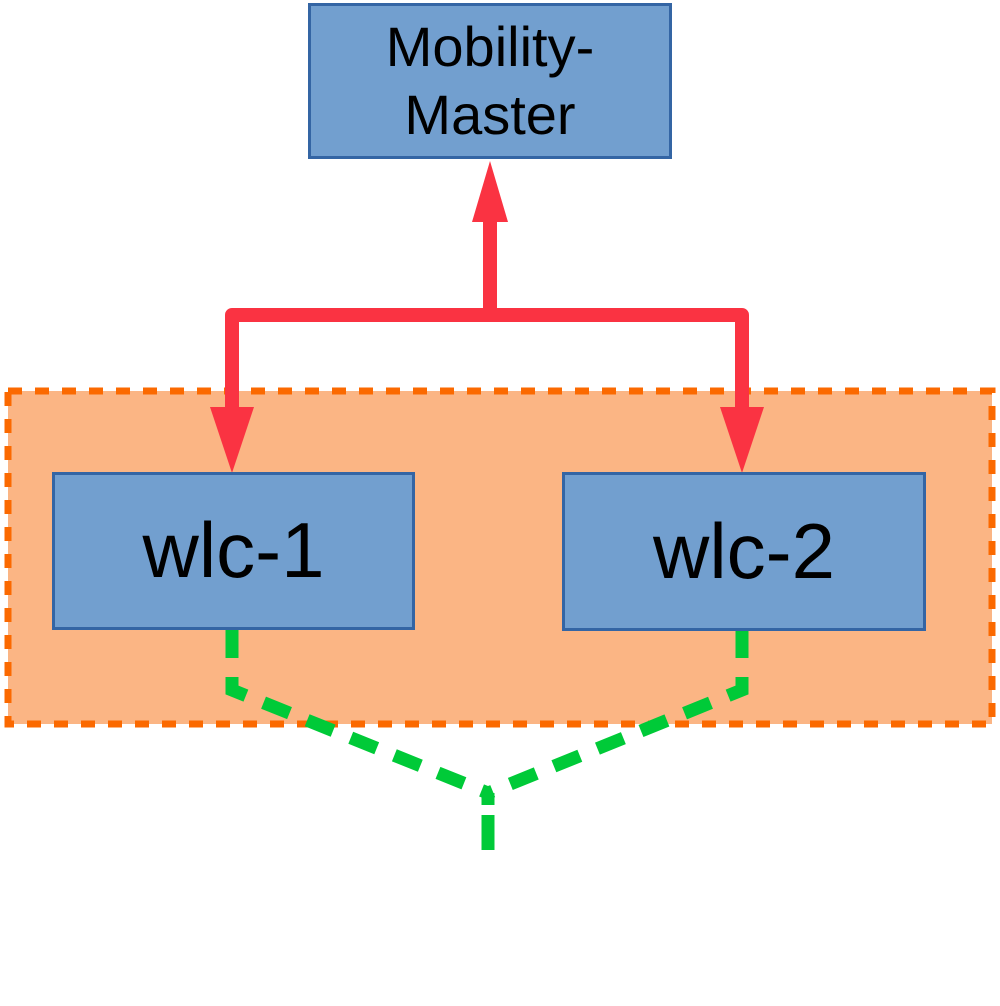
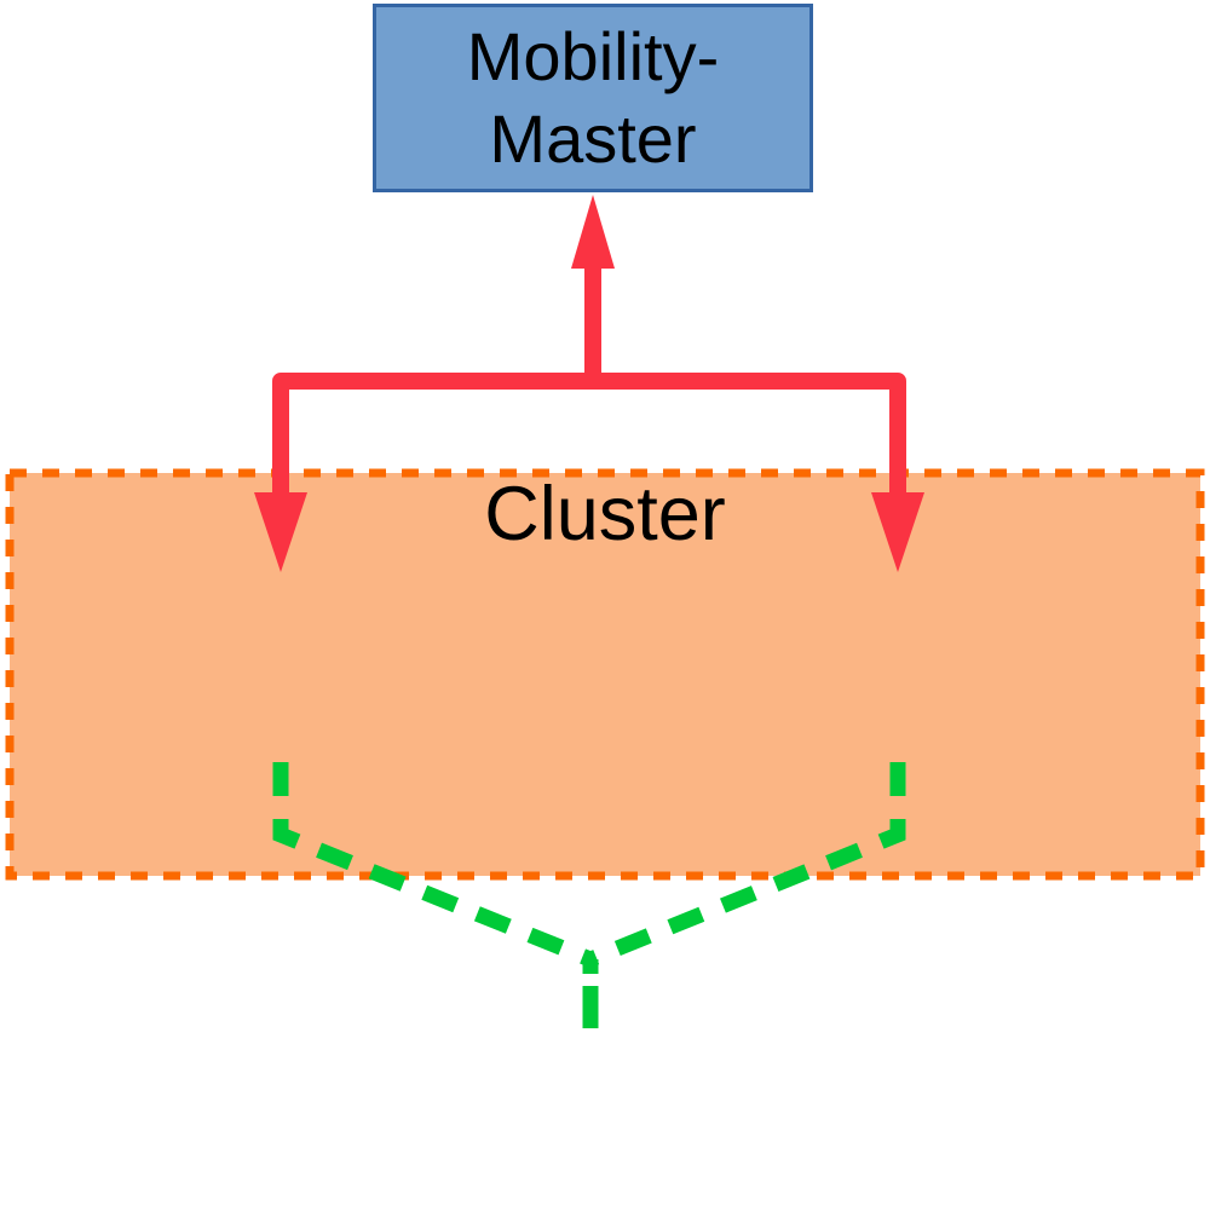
+ Cluster
  Mobility-Master
- wlc-1
- wlc-2
